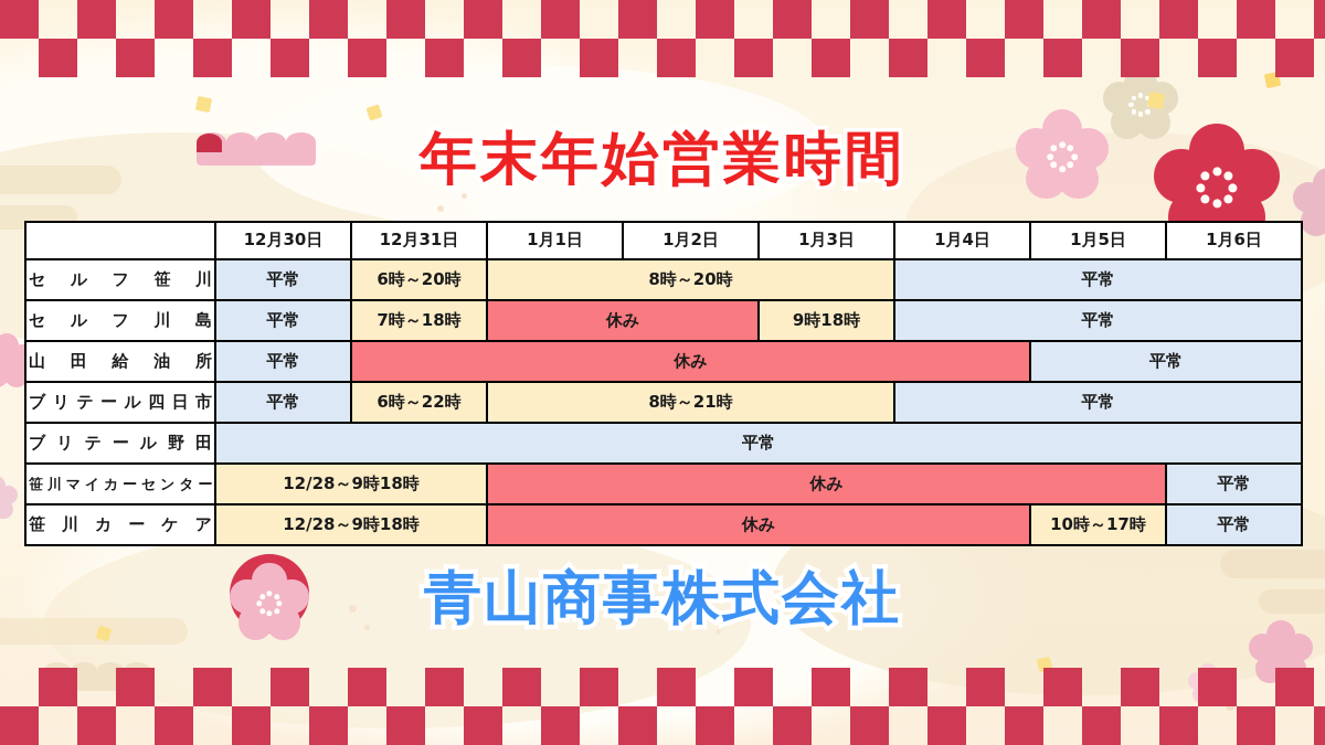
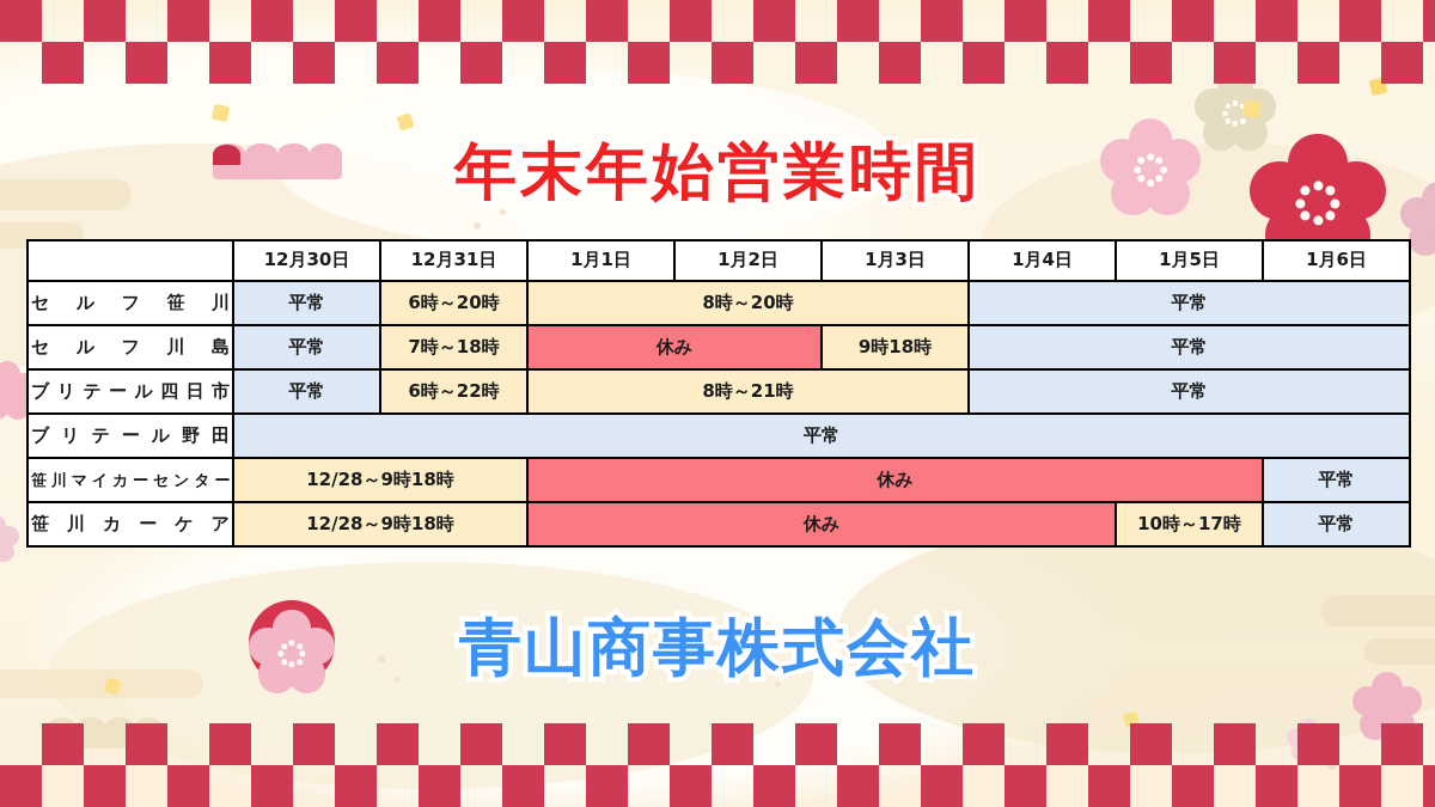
  年末年始営業時間
  	12月30日	12月31日	1月1日	1月2日	1月3日	1月4日	1月5日	1月6日
  セルフ笹川	平常	6時～20時	8時～20時	平常
  セルフ川島	平常	7時～18時	休み	9時18時	平常
- 山田給油所	平常	休み	平常
  ブリテール四日市	平常	6時～22時	8時～21時	平常
  ブリテール野田	平常
  笹川マイカーセンター	12/28～9時18時	休み	平常
  笹川カーケア	12/28～9時18時	休み	10時～17時	平常
  青山商事株式会社
